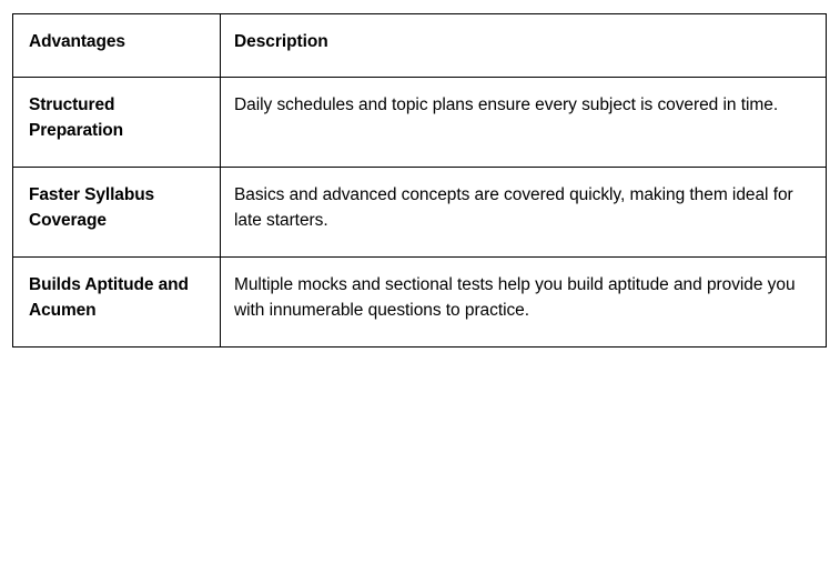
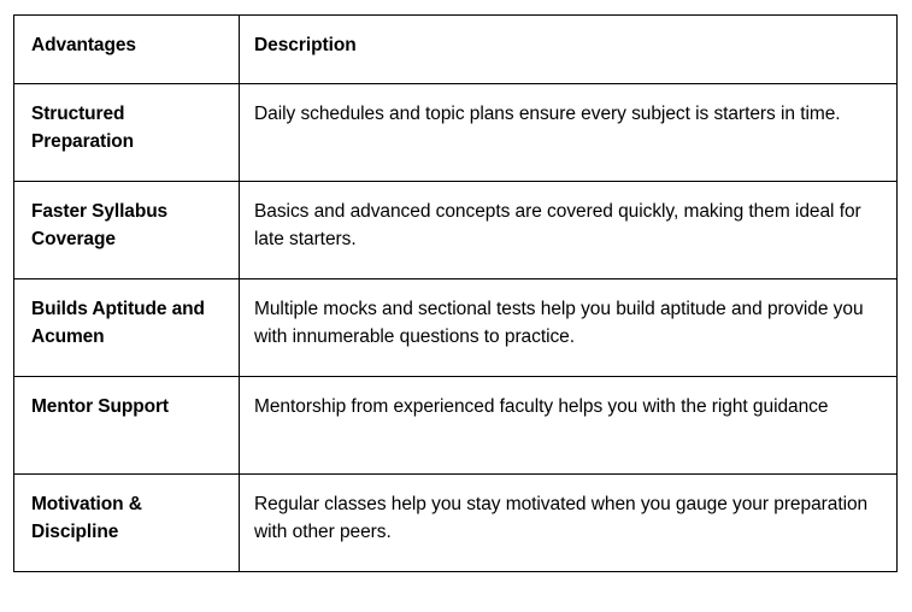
  Advantages	Description
- Structured Preparation	Daily schedules and topic plans ensure every subject is covered in time.
+ Structured Preparation	Daily schedules and topic plans ensure every subject is starters in time.
  Faster Syllabus Coverage	Basics and advanced concepts are covered quickly, making them ideal for late starters.
  Builds Aptitude and Acumen	Multiple mocks and sectional tests help you build aptitude and provide you with innumerable questions to practice.
+ Mentor Support	Mentorship from experienced faculty helps you with the right guidance
+ Motivation & Discipline	Regular classes help you stay motivated when you gauge your preparation with other peers.
